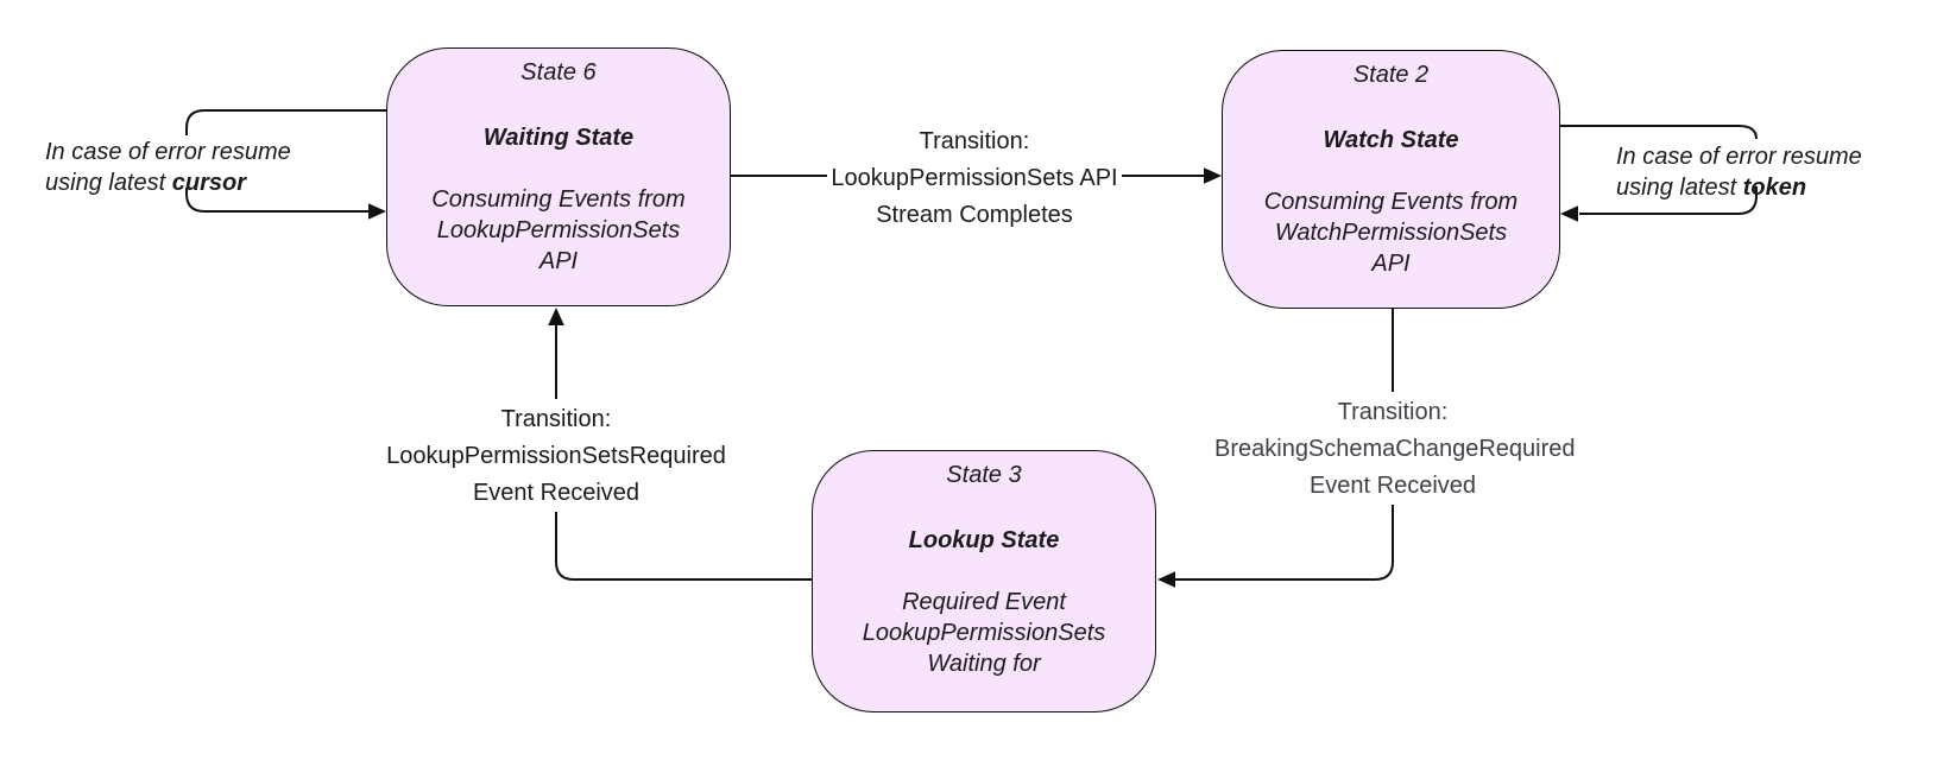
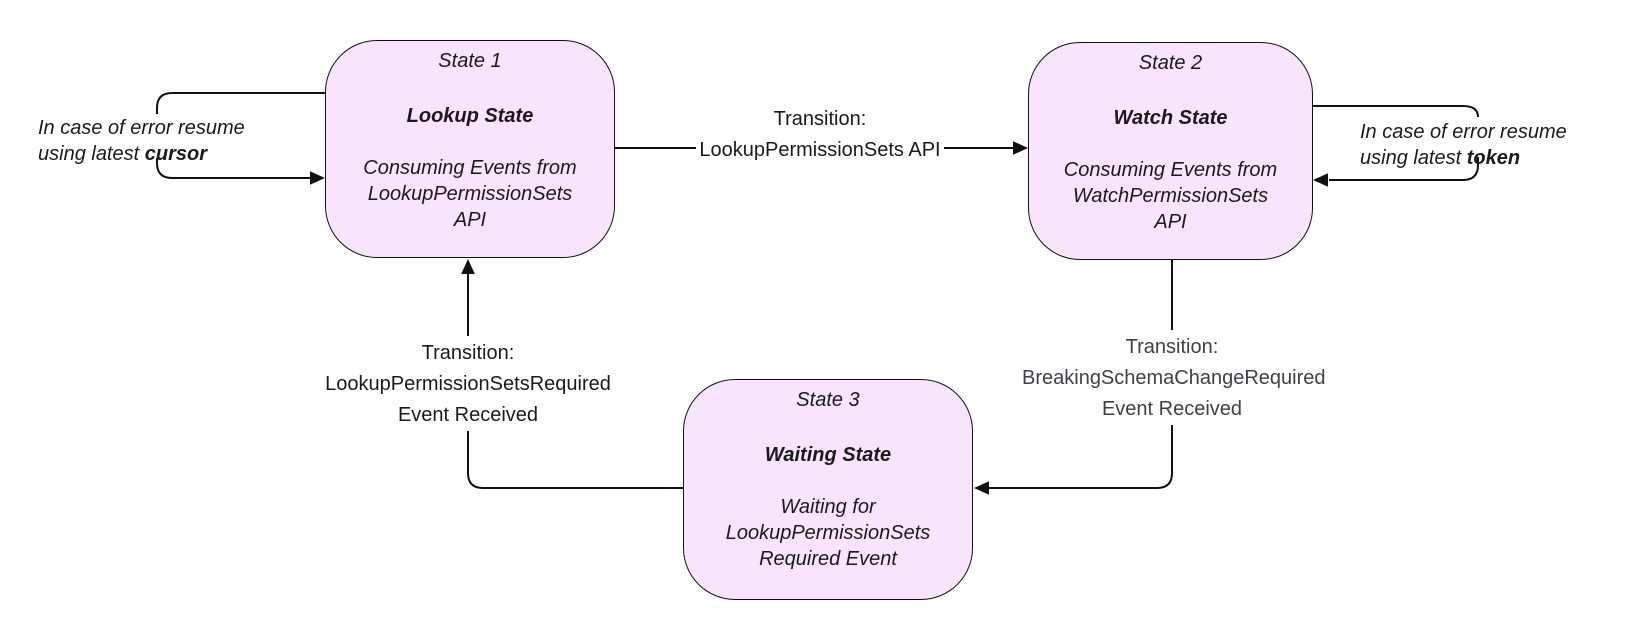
- State 6
+ State 1
- Waiting State
+ Lookup State
  Consuming Events from
  LookupPermissionSets
  API
  State 2
  Watch State
  Consuming Events from
  WatchPermissionSets
  API
  State 3
- Lookup State
+ Waiting State
- Required Event
+ Waiting for
  LookupPermissionSets
- Waiting for
+ Required Event
  Transition:
  LookupPermissionSets API
- Stream Completes
  Transition:
  BreakingSchemaChangeRequired
  Event Received
  Transition:
  LookupPermissionSetsRequired
  Event Received
  In case of error resume
  using latest cursor
  In case of error resume
  using latest token
